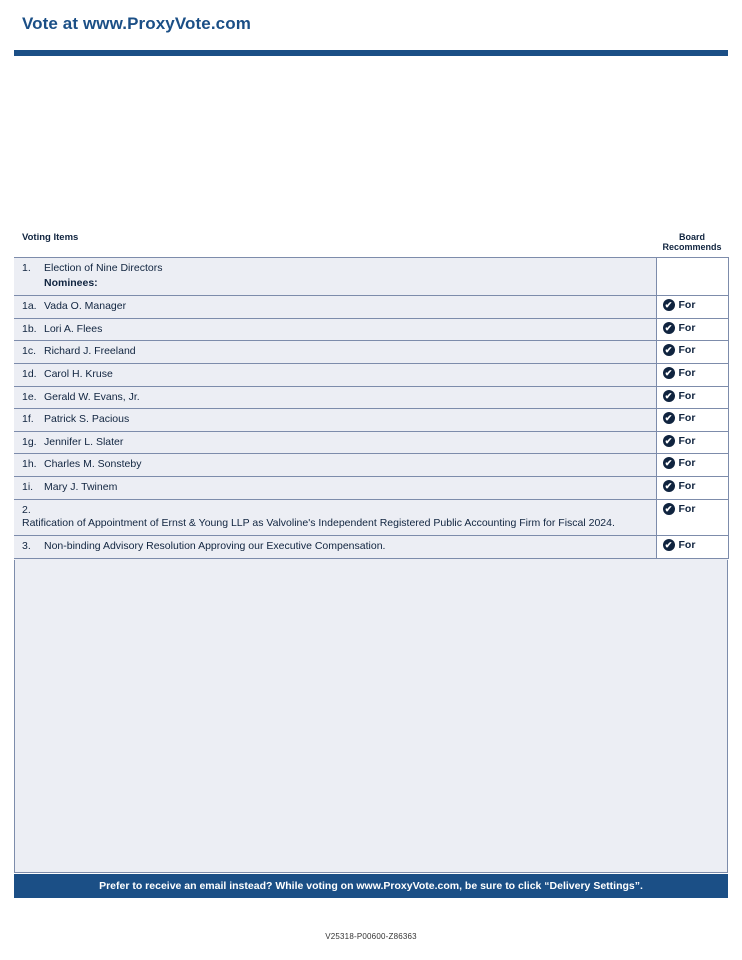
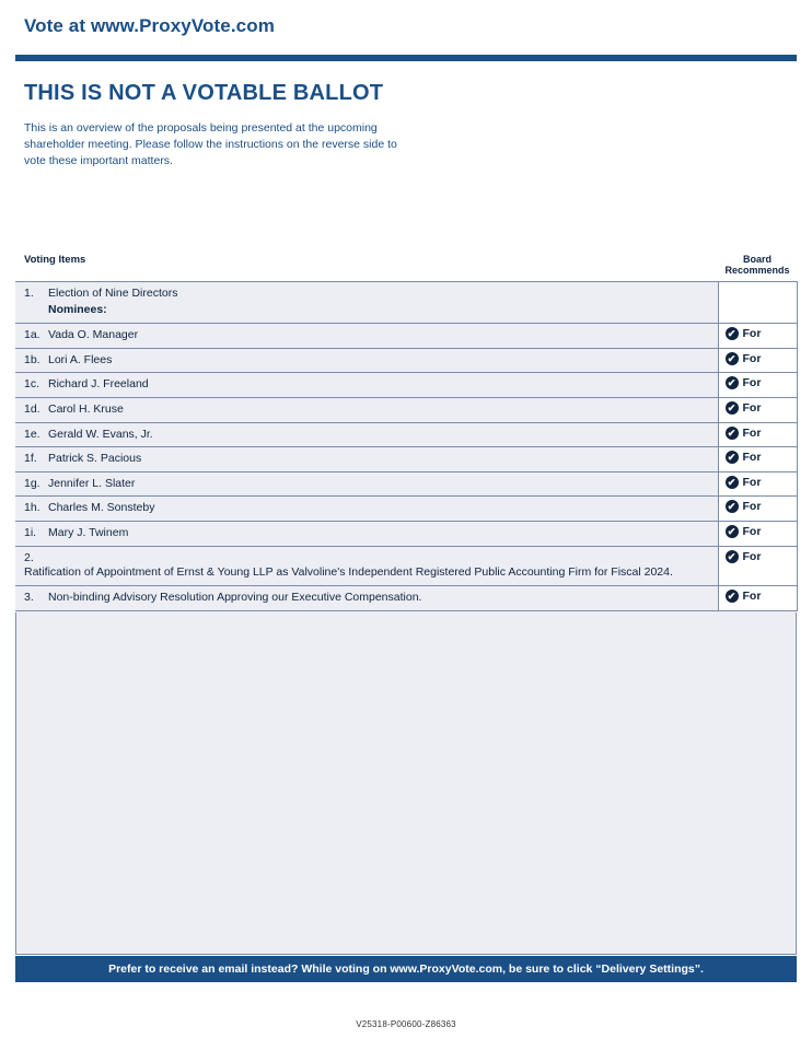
  Vote at www.ProxyVote.com
+ THIS IS NOT A VOTABLE BALLOT
+ This is an overview of the proposals being presented at the upcoming shareholder meeting. Please follow the instructions on the reverse side to vote these important matters.
  Voting Items	Board Recommends
  1. Election of Nine Directors Nominees:
  1a. Vada O. Manager	✔ For
  1b. Lori A. Flees	✔ For
  1c. Richard J. Freeland	✔ For
  1d. Carol H. Kruse	✔ For
  1e. Gerald W. Evans, Jr.	✔ For
  1f. Patrick S. Pacious	✔ For
  1g. Jennifer L. Slater	✔ For
  1h. Charles M. Sonsteby	✔ For
  1i. Mary J. Twinem	✔ For
  2.Ratification of Appointment of Ernst & Young LLP as Valvoline's Independent Registered Public Accounting Firm for Fiscal 2024.	✔ For
  3. Non-binding Advisory Resolution Approving our Executive Compensation.	✔ For
  Prefer to receive an email instead? While voting on www.ProxyVote.com, be sure to click “Delivery Settings”.
  V25318-P00600-Z86363
